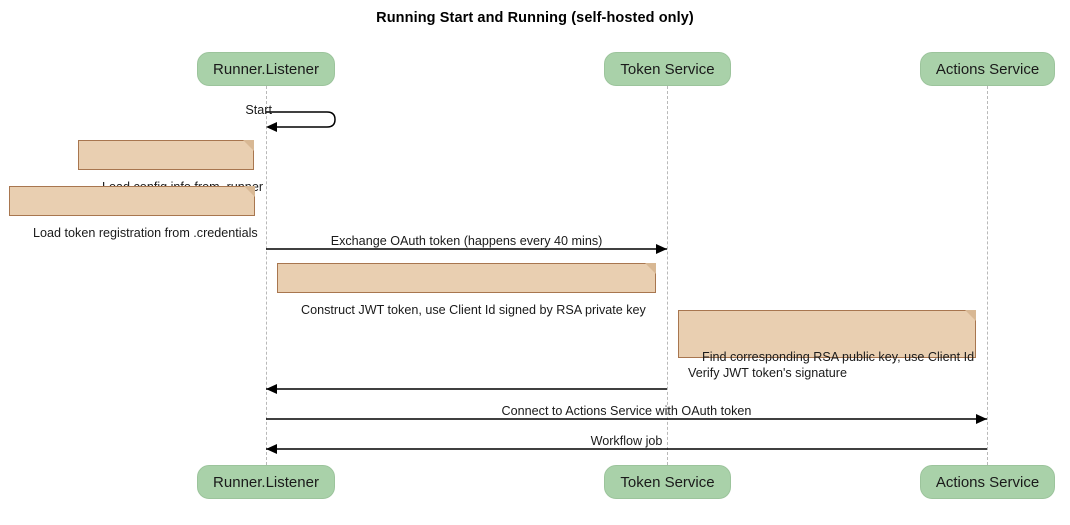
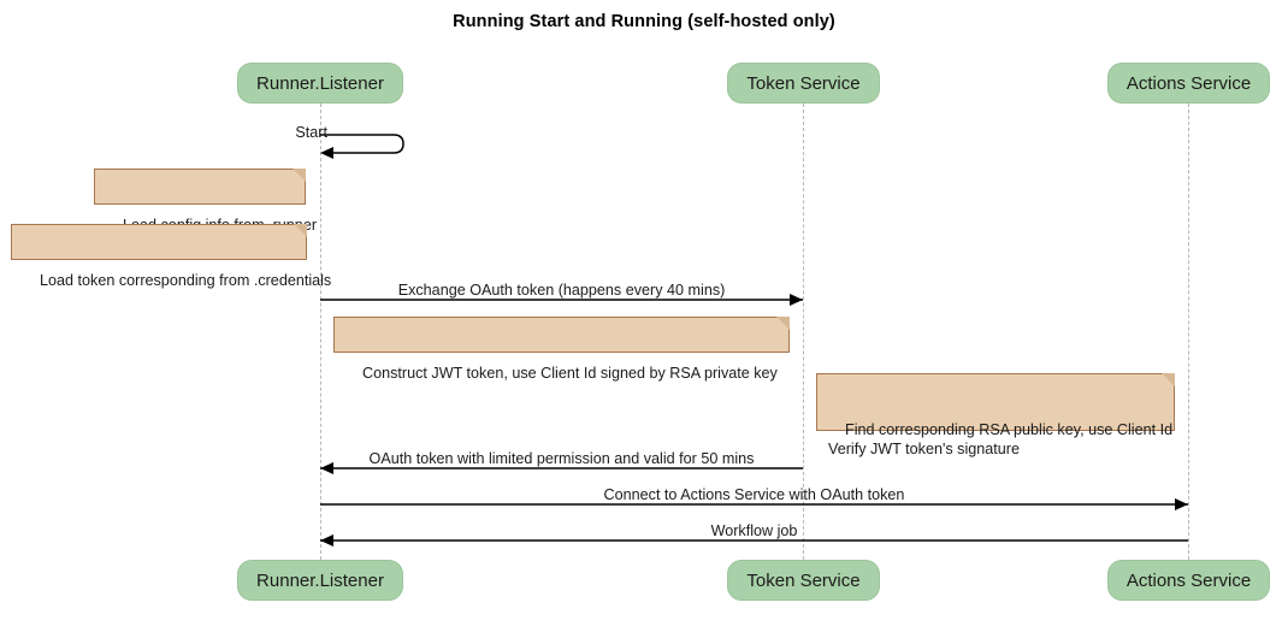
  Running Start and Running (self-hosted only)
  Runner.Listener
  Token Service
  Actions Service
  Runner.Listener
  Token Service
  Actions Service
  Start
  Exchange OAuth token (happens every 40 mins)
+ OAuth token with limited permission and valid for 50 mins
  Connect to Actions Service with OAuth token
  Workflow job
- Load token registration from .credentials
+ Load token corresponding from .credentials
  Construct JWT token, use Client Id signed by RSA private key
  Find corresponding RSA public key, use Client Id
  Verify JWT token's signature
